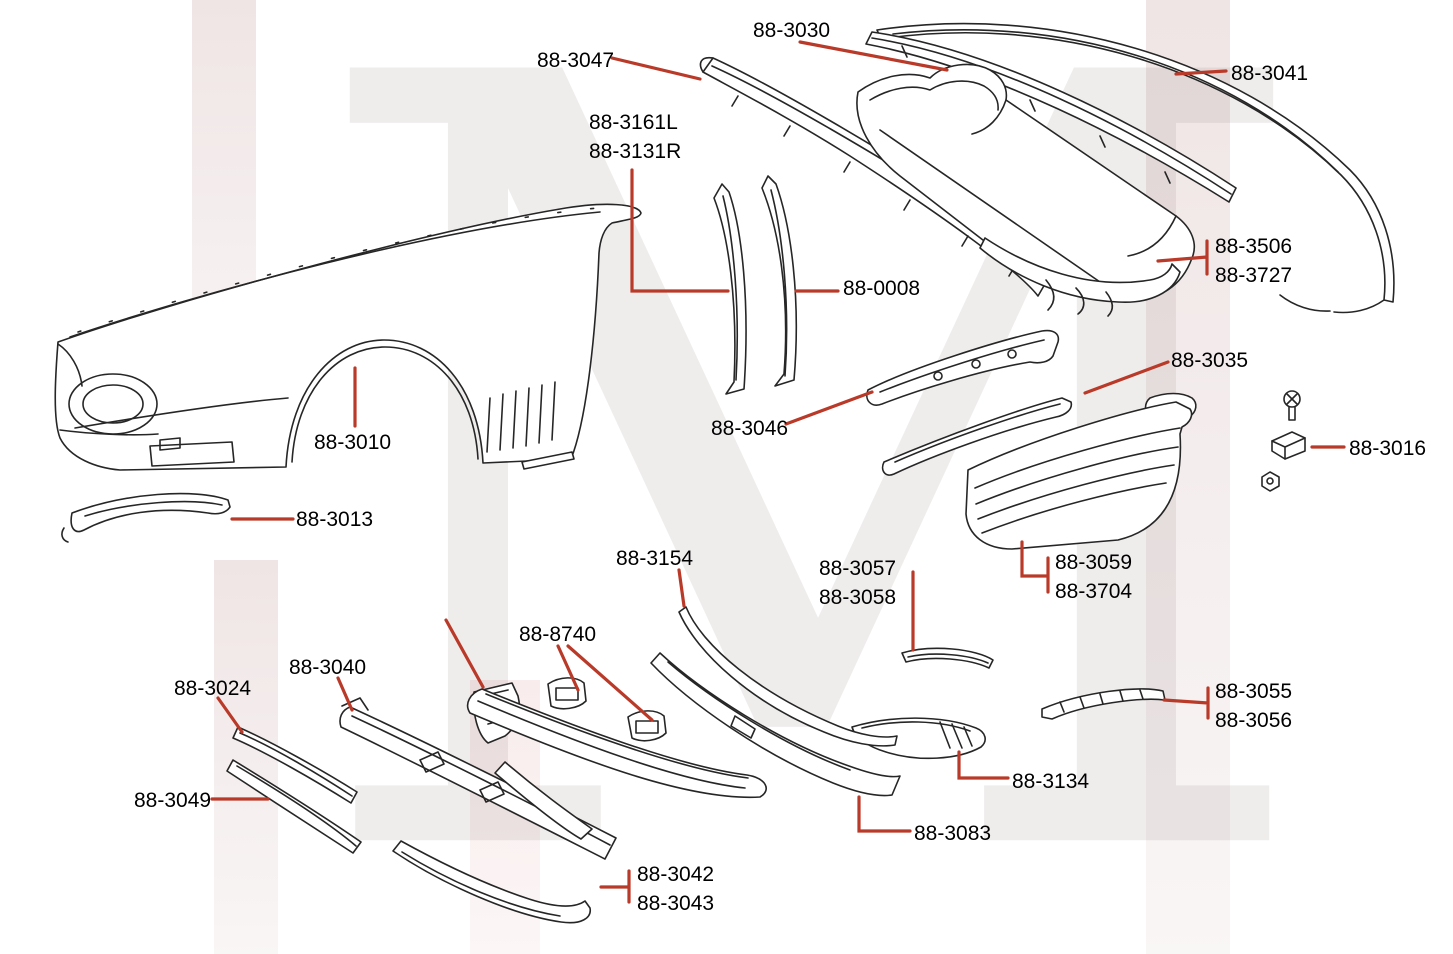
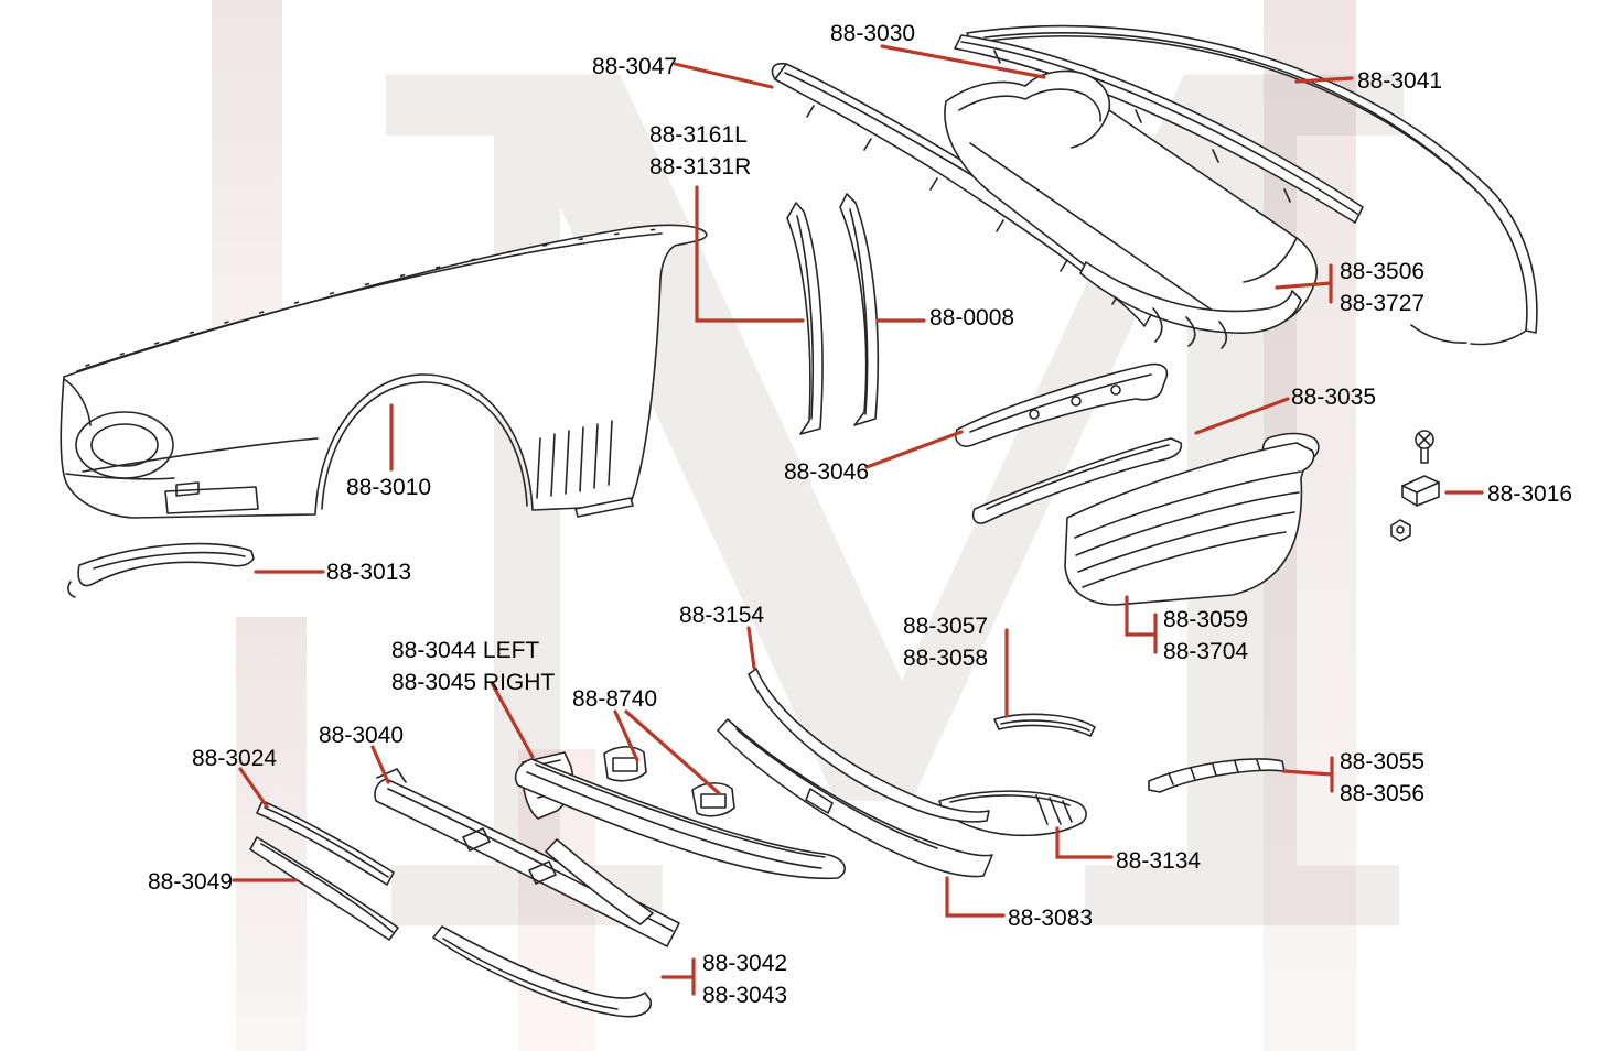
  M
  88-3030
  88-3047
  88-3041
  88-3161L
  88-3131R
  88-0008
  88-3506
  88-3727
  88-3035
  88-3046
  88-3016
  88-3010
  88-3013
  88-3154
  88-3057
  88-3058
  88-3059
  88-3704
+ 88-3044 LEFT
+ 88-3045 RIGHT
  88-8740
  88-3040
  88-3024
  88-3055
  88-3056
  88-3134
  88-3049
  88-3083
  88-3042
  88-3043
